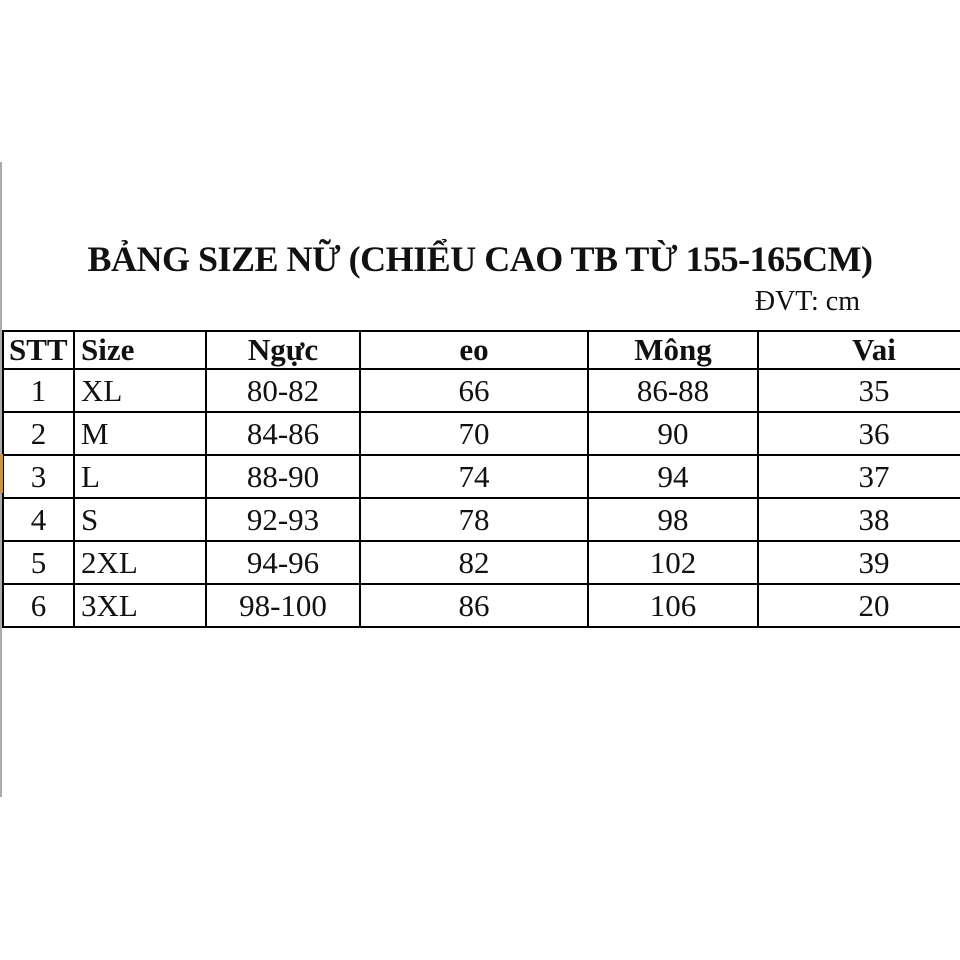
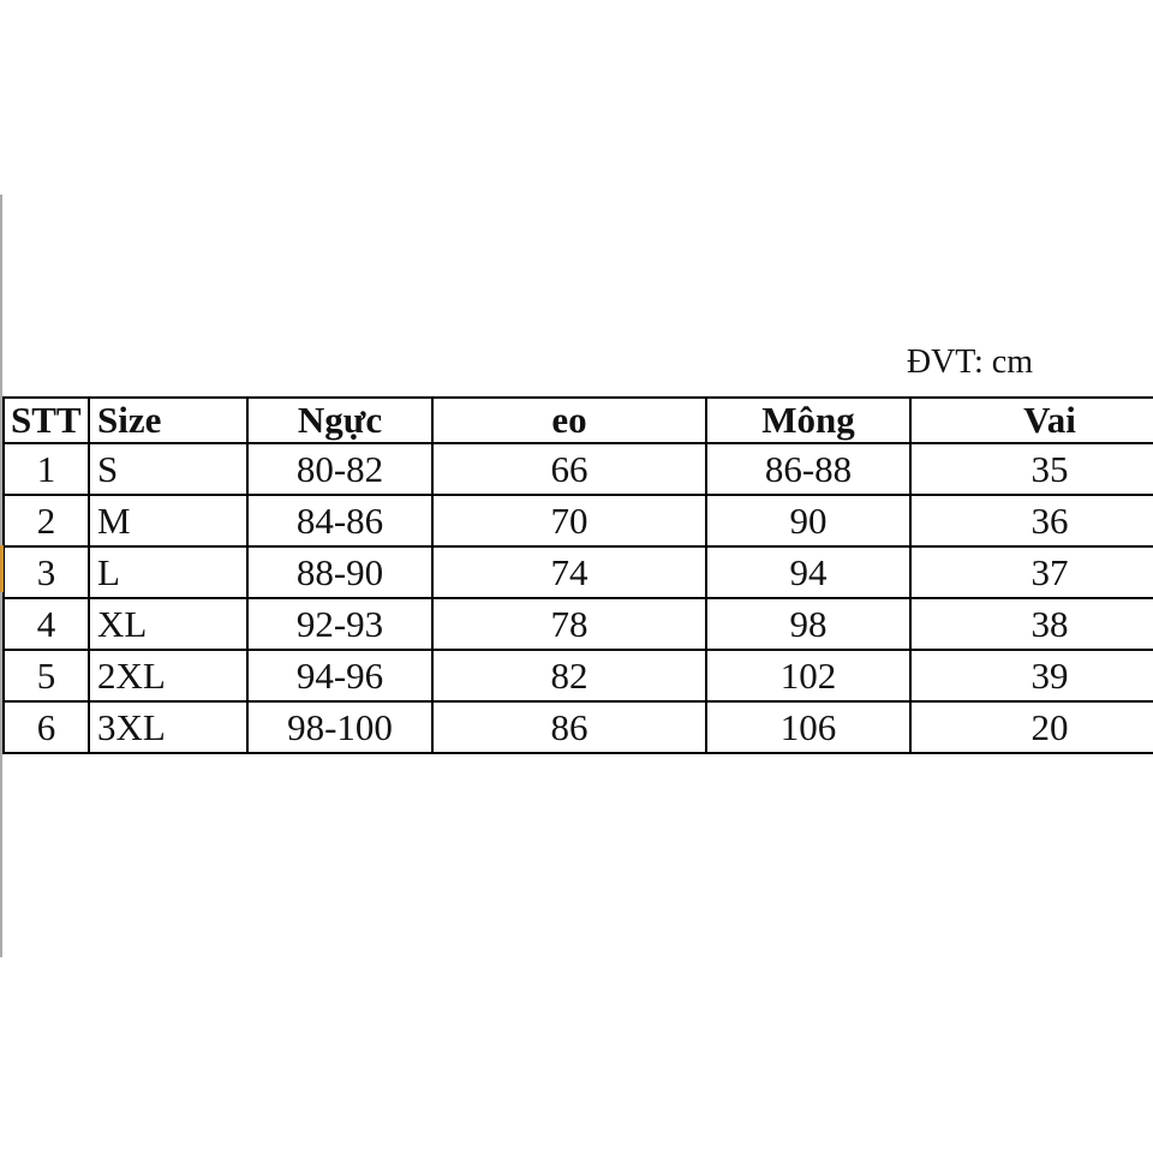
- BẢNG SIZE NỮ (CHIỂU CAO TB TỪ 155-165CM)
  ĐVT: cm
  STT	Size	Ngực	eo	Mông	Vai
- 1	XL	80-82	66	86-88	35
+ 1	S	80-82	66	86-88	35
  2	M	84-86	70	90	36
  3	L	88-90	74	94	37
- 4	S	92-93	78	98	38
+ 4	XL	92-93	78	98	38
  5	2XL	94-96	82	102	39
  6	3XL	98-100	86	106	20
